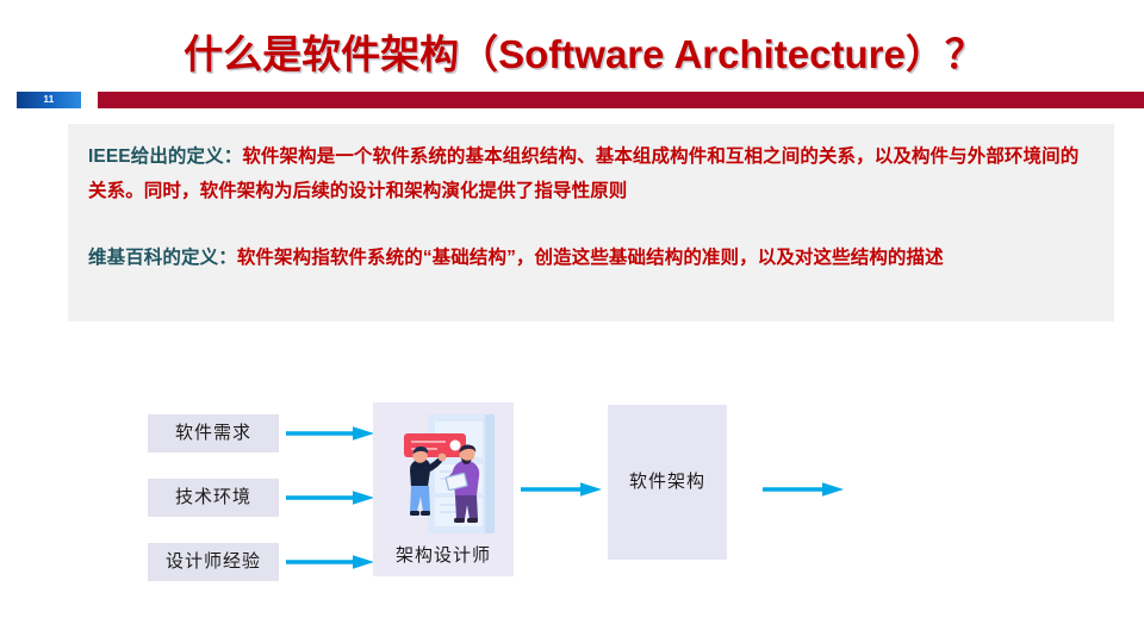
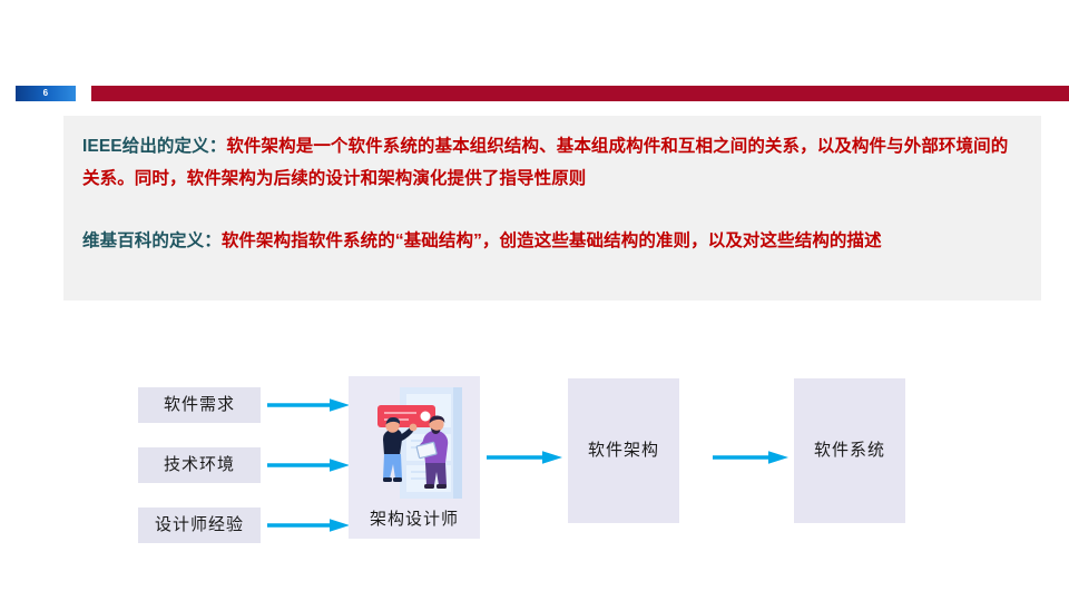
- 什么是软件架构（Software Architecture）？
- 11
+ 6
  IEEE给出的定义：软件架构是一个软件系统的基本组织结构、基本组成构件和互相之间的关系，以及构件与外部环境间的关系。同时，软件架构为后续的设计和架构演化提供了指导性原则
  维基百科的定义：软件架构指软件系统的“基础结构”，创造这些基础结构的准则，以及对这些结构的描述
  软件需求
  技术环境
  设计师经验
  架构设计师
  软件架构
+ 软件系统
